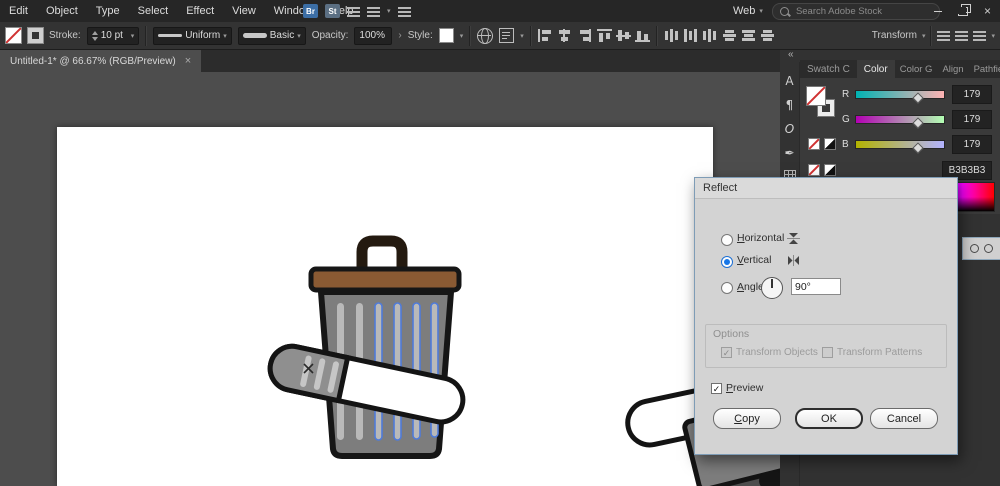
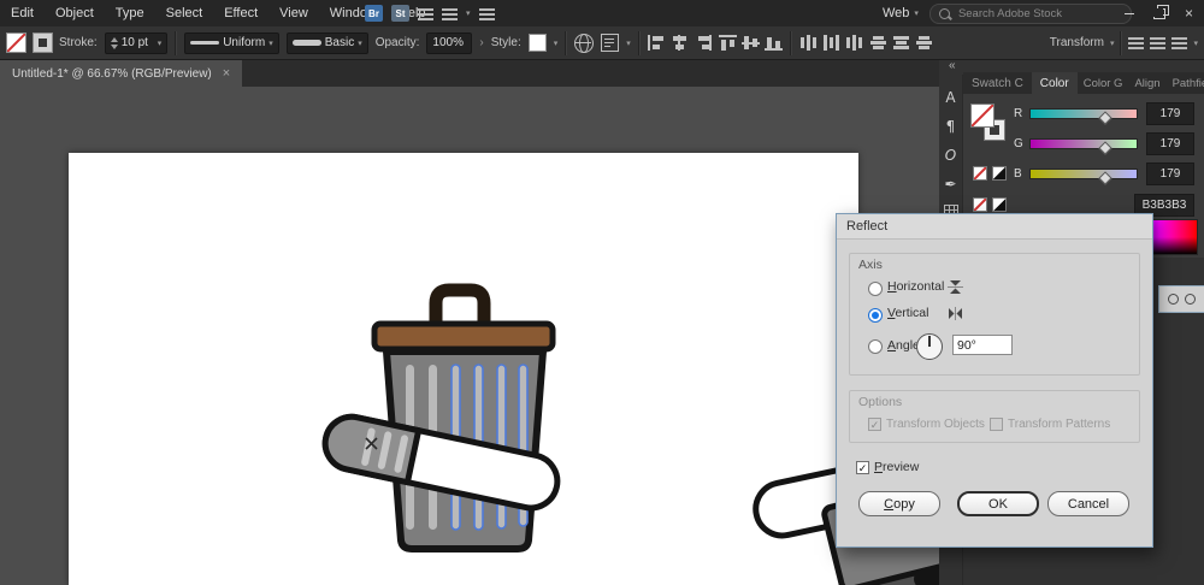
  Edit
  Object
  Type
  Select
  Effect
  View
  Windo
  Br
  St
  Web
  Search Adobe Stock
  ×
  Stroke:
  10 pt
  Uniform
  Basic
  Opacity:
  100%
  ›
  Style:
  Transform
  Untitled-1* @ 66.67% (RGB/Preview)
  ×
  «
  A
  ¶
  O
  ✒
  Swatch C
  Color
  Color G
  Align
  Pathfi
  R
  179
  G
  179
  B
  179
  B3B3B3
  Reflect
+ Axis
  Horizontal
  Vertical
  90°
  Options
  ✓
  Transform Objects
  Transform Patterns
  ✓
  Preview
  Copy
  OK
  Cancel
